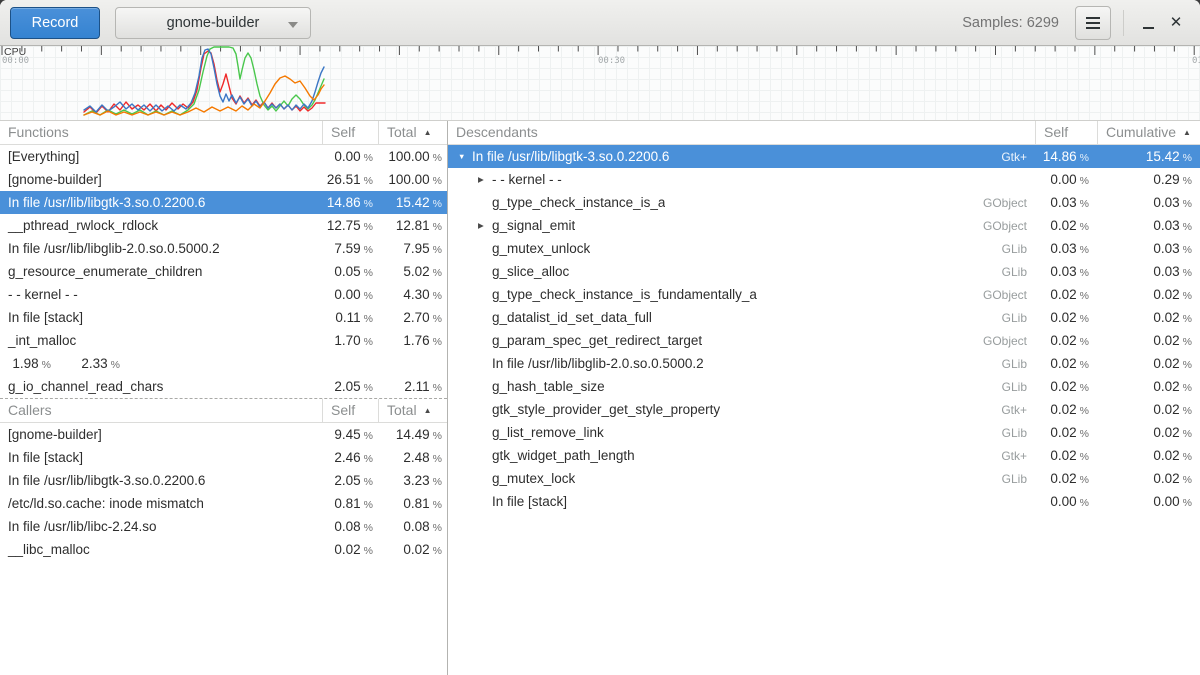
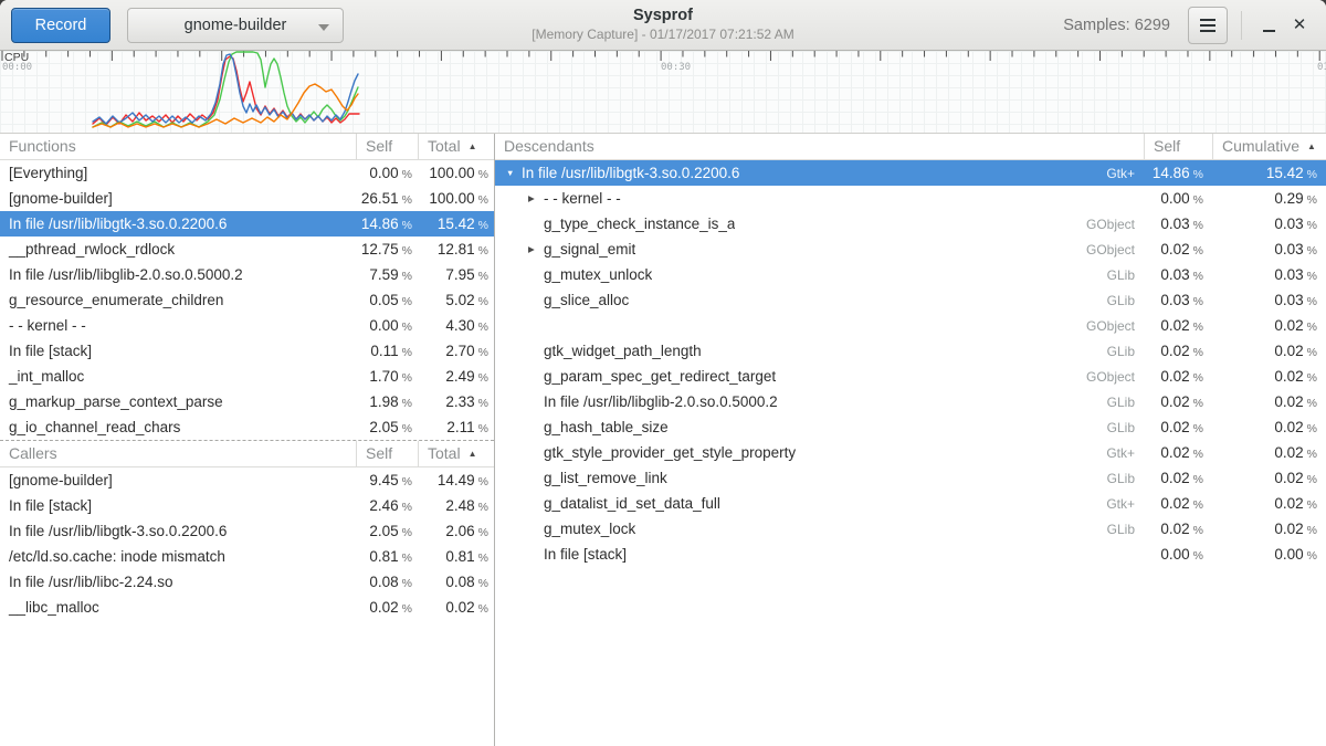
  Record
  gnome-builder
+ Sysprof
+ [Memory Capture] - 01/17/2017 07:21:52 AM
  Samples: 6299
  ✕
  CPU
  00:00
  00:30
  Functions
  Self
  Total ▲
  [Everything]
  0.00 %
  100.00 %
  [gnome-builder]
  26.51 %
  100.00 %
  In file /usr/lib/libgtk-3.so.0.2200.6
  14.86 %
  15.42 %
  __pthread_rwlock_rdlock
  12.75 %
  12.81 %
  In file /usr/lib/libglib-2.0.so.0.5000.2
  7.59 %
  7.95 %
  g_resource_enumerate_children
  0.05 %
  5.02 %
  - - kernel - -
  0.00 %
  4.30 %
  In file [stack]
  0.11 %
  2.70 %
  _int_malloc
  1.70 %
- 1.76 %
+ 2.49 %
+ g_markup_parse_context_parse
  1.98 %
  2.33 %
  g_io_channel_read_chars
  2.05 %
  2.11 %
  Callers
  Self
  Total ▲
  [gnome-builder]
  9.45 %
  14.49 %
  In file [stack]
  2.46 %
  2.48 %
  In file /usr/lib/libgtk-3.so.0.2200.6
  2.05 %
- 3.23 %
+ 2.06 %
  /etc/ld.so.cache: inode mismatch
  0.81 %
  0.81 %
  In file /usr/lib/libc-2.24.so
  0.08 %
  0.08 %
  __libc_malloc
  0.02 %
  0.02 %
  Descendants
  Self
  Cumulative ▲
  ▼
  In file /usr/lib/libgtk-3.so.0.2200.6
  Gtk+
  14.86 %
  15.42 %
  ▶
  - - kernel - -
  0.00 %
  0.29 %
  g_type_check_instance_is_a
  GObject
  0.03 %
  0.03 %
  ▶
  g_signal_emit
  GObject
  0.02 %
  0.03 %
  g_mutex_unlock
  GLib
  0.03 %
  0.03 %
  g_slice_alloc
  GLib
  0.03 %
  0.03 %
- g_type_check_instance_is_fundamentally_a
  GObject
  0.02 %
  0.02 %
- g_datalist_id_set_data_full
+ gtk_widget_path_length
  GLib
  0.02 %
  0.02 %
  g_param_spec_get_redirect_target
  GObject
  0.02 %
  0.02 %
  In file /usr/lib/libglib-2.0.so.0.5000.2
  GLib
  0.02 %
  0.02 %
  g_hash_table_size
  GLib
  0.02 %
  0.02 %
  gtk_style_provider_get_style_property
  Gtk+
  0.02 %
  0.02 %
  g_list_remove_link
  GLib
  0.02 %
  0.02 %
- gtk_widget_path_length
+ g_datalist_id_set_data_full
  Gtk+
  0.02 %
  0.02 %
  g_mutex_lock
  GLib
  0.02 %
  0.02 %
  In file [stack]
  0.00 %
  0.00 %
